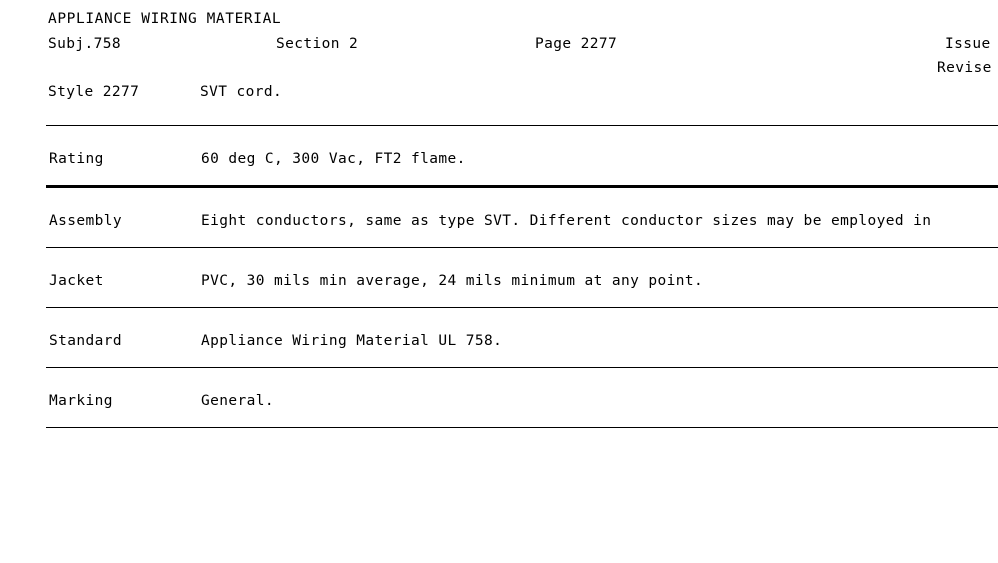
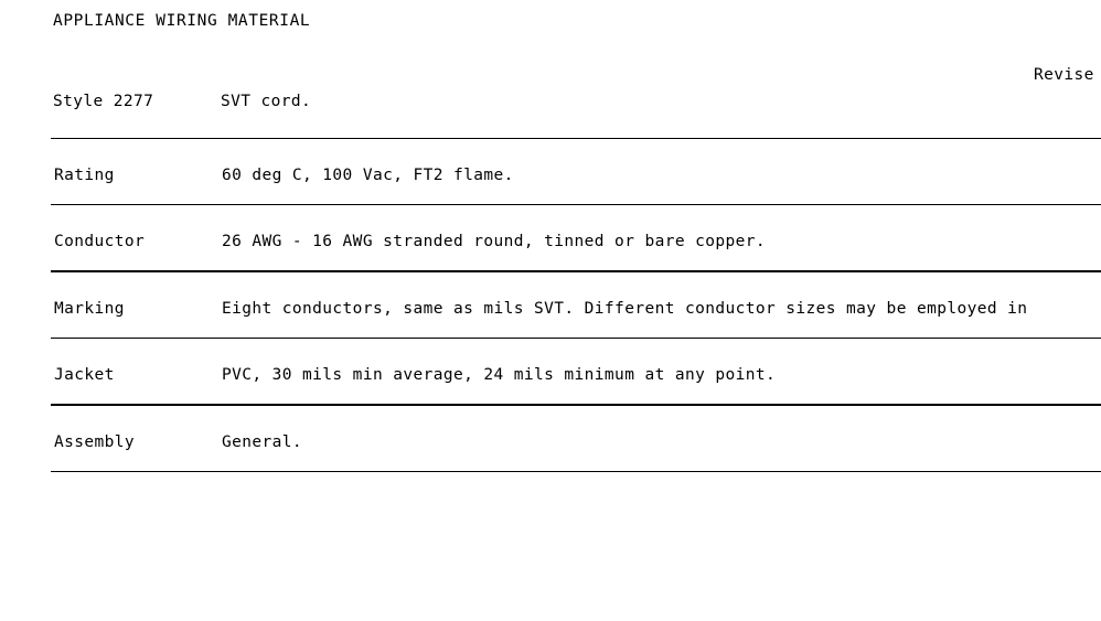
  APPLIANCE WIRING MATERIAL
- Subj.758
- Section 2
- Page 2277
- Issue
  Revise
  Style 2277
  SVT cord.
  Rating
- 60 deg C, 300 Vac, FT2 flame.
+ 60 deg C, 100 Vac, FT2 flame.
+ Conductor
+ 26 AWG - 16 AWG stranded round, tinned or bare copper.
- Assembly
+ Marking
- Eight conductors, same as type SVT. Different conductor sizes may be employed in
+ Eight conductors, same as mils SVT. Different conductor sizes may be employed in
  Jacket
  PVC, 30 mils min average, 24 mils minimum at any point.
- Standard
- Appliance Wiring Material UL 758.
- Marking
+ Assembly
  General.
